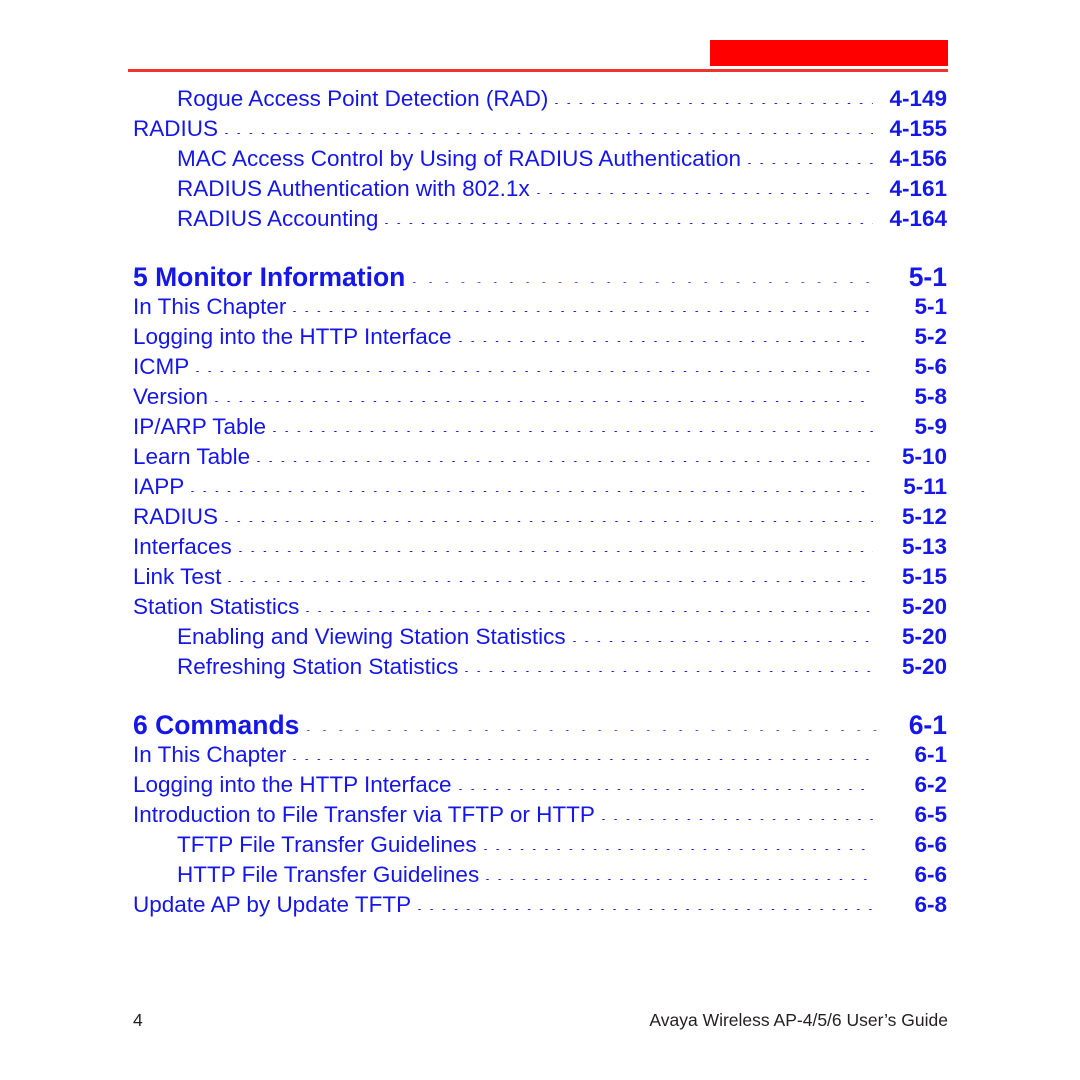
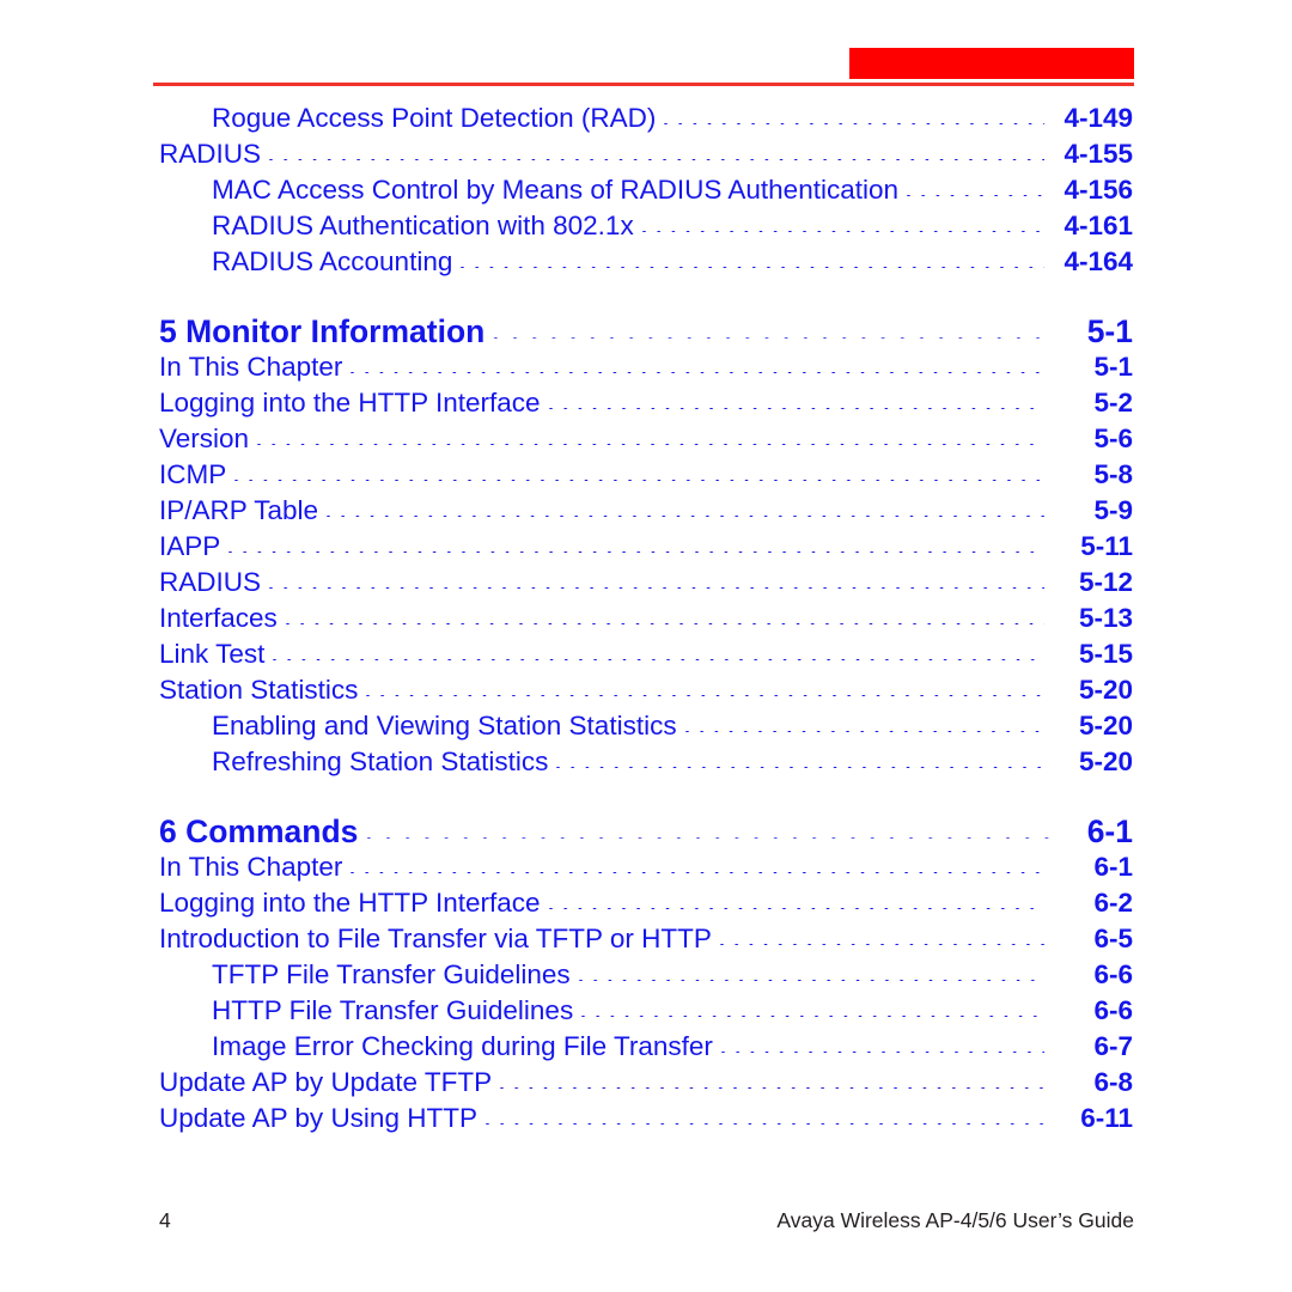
  Rogue Access Point Detection (RAD)
  4-149
  RADIUS
  4-155
- MAC Access Control by Using of RADIUS Authentication
+ MAC Access Control by Means of RADIUS Authentication
  4-156
  RADIUS Authentication with 802.1x
  4-161
  RADIUS Accounting
  4-164
  5 Monitor Information
  5-1
  In This Chapter
  5-1
  Logging into the HTTP Interface
  5-2
- ICMP
+ Version
  5-6
- Version
+ ICMP
  5-8
  IP/ARP Table
  5-9
- Learn Table
- 5-10
  IAPP
  5-11
  RADIUS
  5-12
  Interfaces
  5-13
  Link Test
  5-15
  Station Statistics
  5-20
  Enabling and Viewing Station Statistics
  5-20
  Refreshing Station Statistics
  5-20
  6 Commands
  6-1
  In This Chapter
  6-1
  Logging into the HTTP Interface
  6-2
  Introduction to File Transfer via TFTP or HTTP
  6-5
  TFTP File Transfer Guidelines
  6-6
  HTTP File Transfer Guidelines
  6-6
+ Image Error Checking during File Transfer
+ 6-7
  Update AP by Update TFTP
  6-8
+ Update AP by Using HTTP
+ 6-11
  4
  Avaya Wireless AP-4/5/6 User’s Guide
